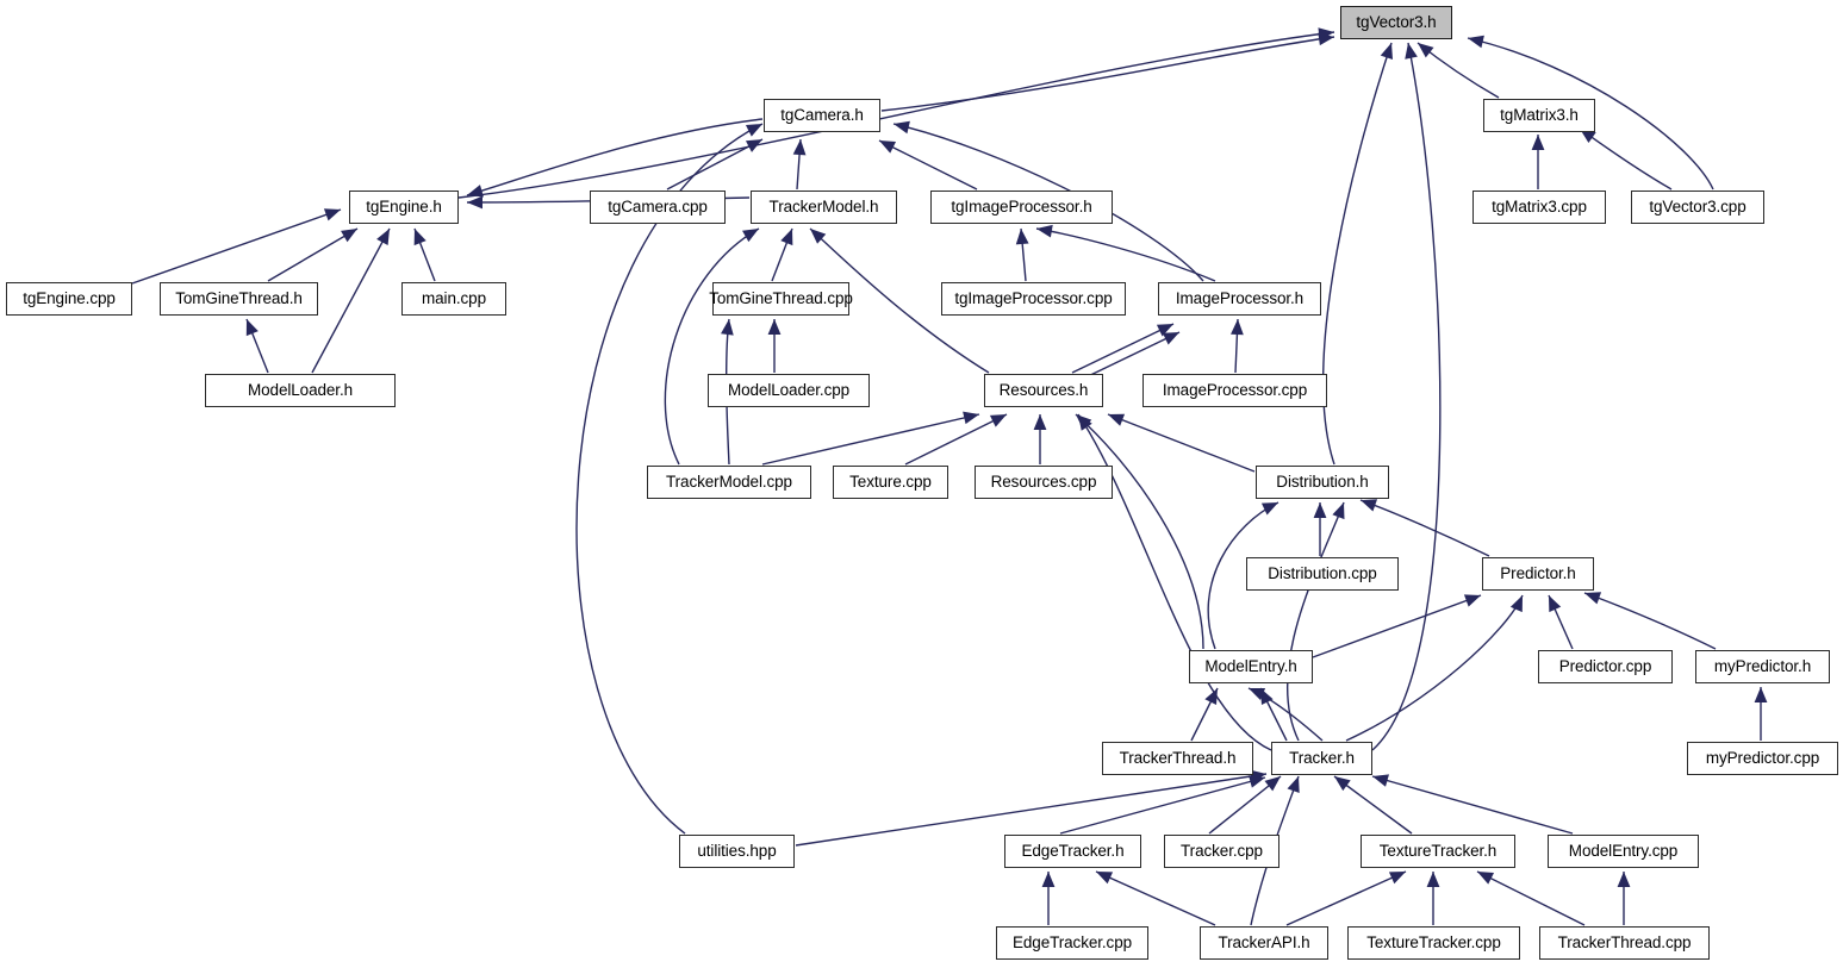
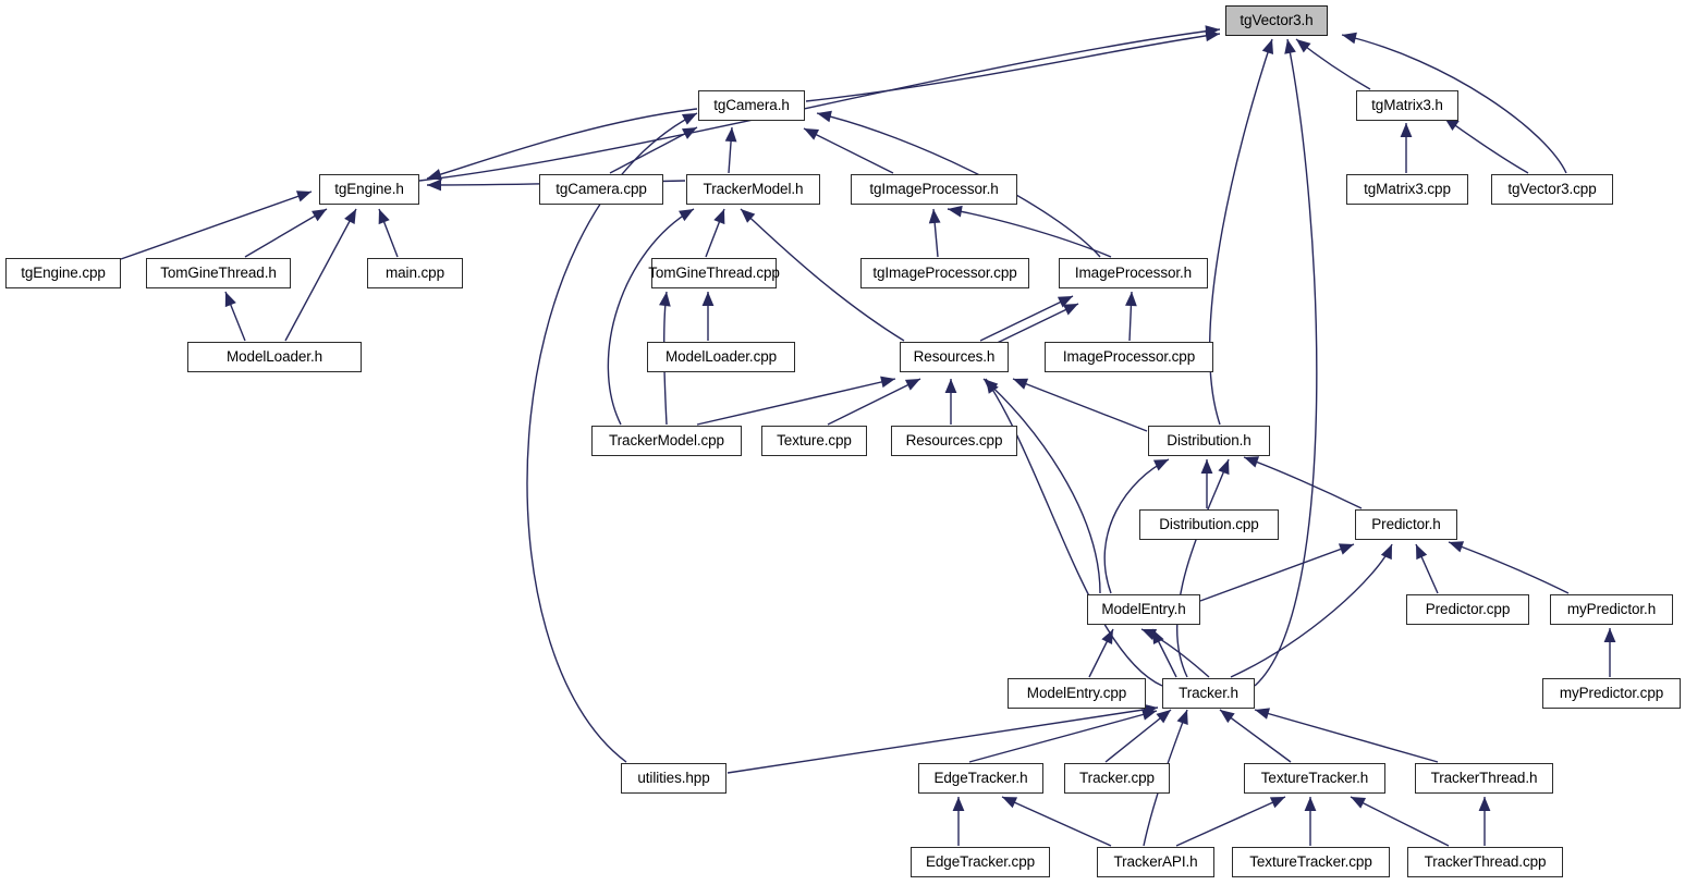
  tgVector3.h
  tgCamera.h
  tgMatrix3.h
  tgEngine.h
  tgCamera.cpp
  TrackerModel.h
  tgImageProcessor.h
  tgMatrix3.cpp
  tgVector3.cpp
  tgEngine.cpp
  TomGineThread.h
  main.cpp
  TomGineThread.cpp
  tgImageProcessor.cpp
  ImageProcessor.h
  ModelLoader.h
  ModelLoader.cpp
  Resources.h
  ImageProcessor.cpp
  TrackerModel.cpp
  Texture.cpp
  Resources.cpp
  Distribution.h
  Distribution.cpp
  Predictor.h
  ModelEntry.h
  Predictor.cpp
  myPredictor.h
- TrackerThread.h
+ ModelEntry.cpp
  Tracker.h
  myPredictor.cpp
  utilities.hpp
  EdgeTracker.h
  Tracker.cpp
  TextureTracker.h
- ModelEntry.cpp
+ TrackerThread.h
  EdgeTracker.cpp
  TrackerAPI.h
  TextureTracker.cpp
  TrackerThread.cpp
